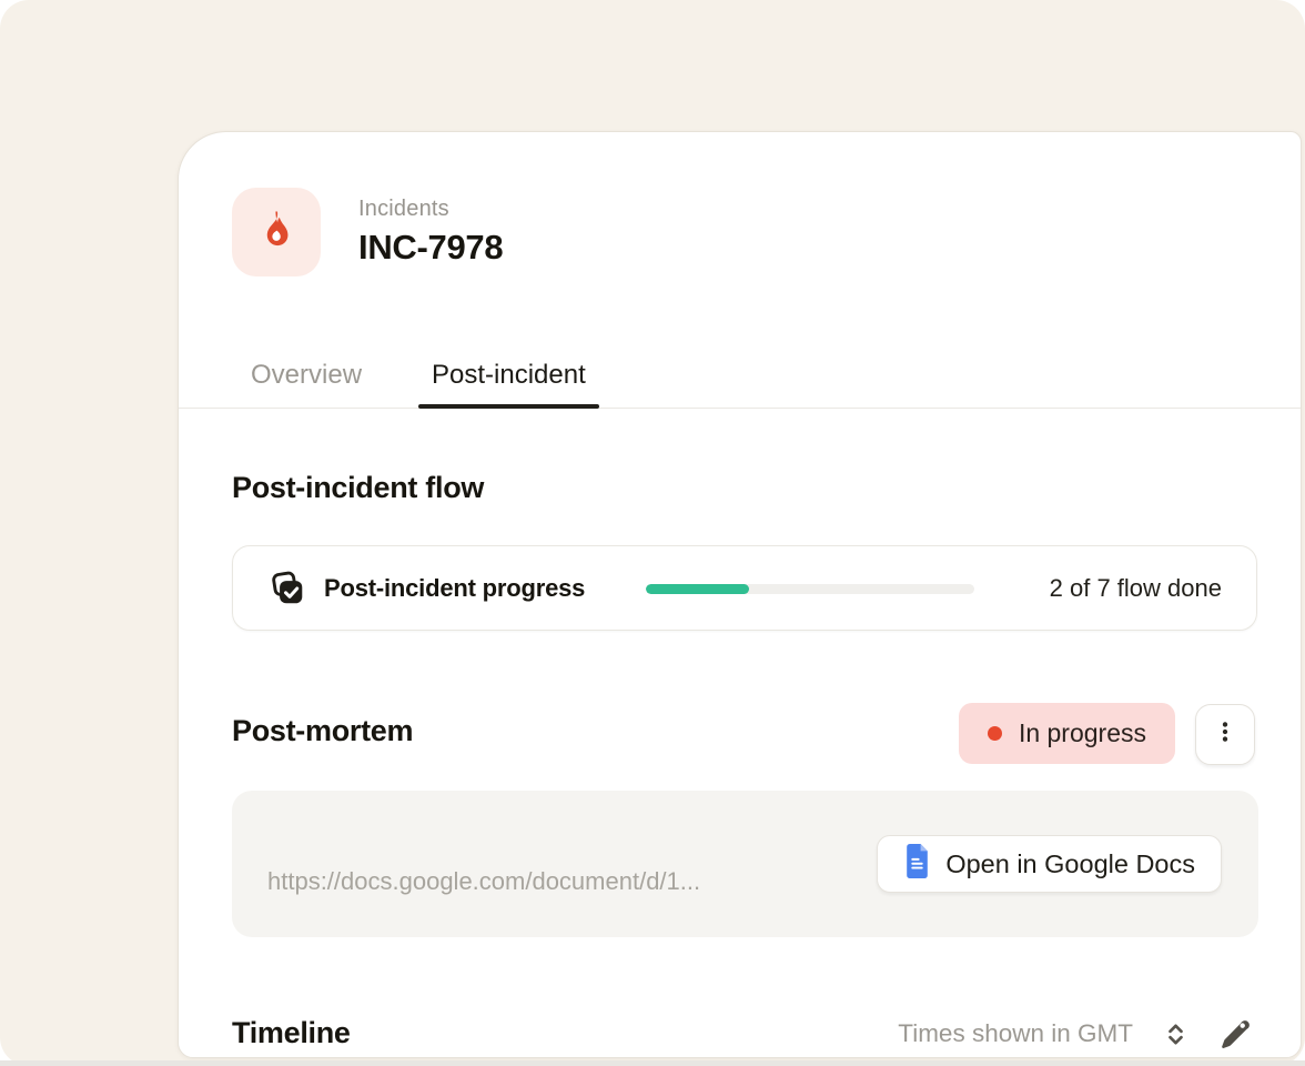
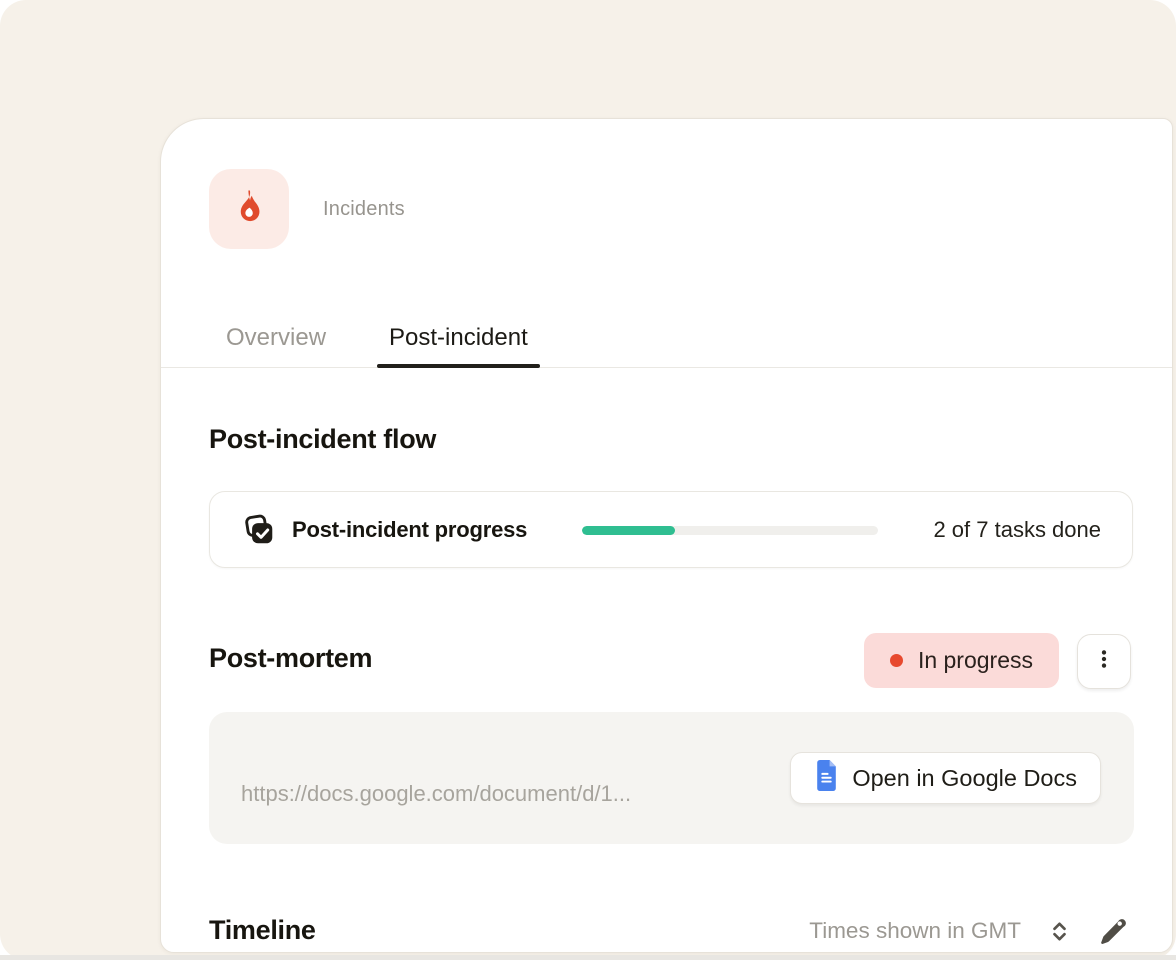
  Incidents
- INC-7978
  Overview
  Post-incident
  Post-incident flow
  Post-incident progress
- 2 of 7 flow done
+ 2 of 7 tasks done
  Post-mortem
  In progress
  https://docs.google.com/document/d/1...
  Open in Google Docs
  Timeline
  Times shown in GMT
